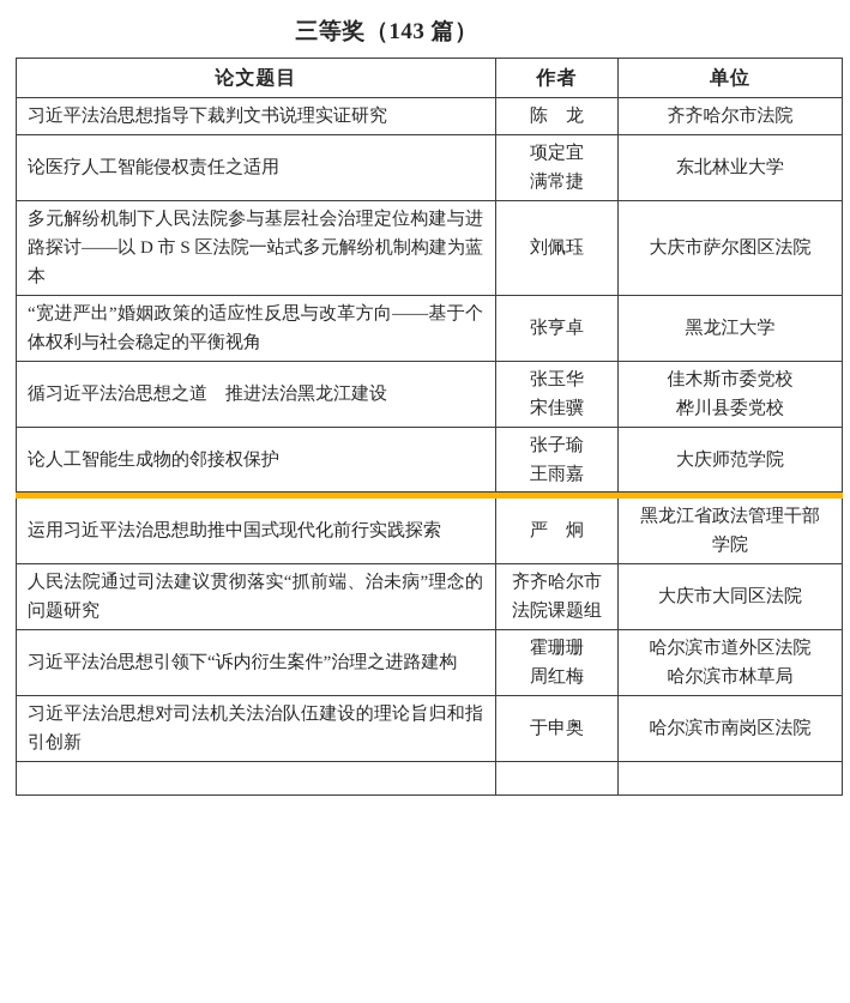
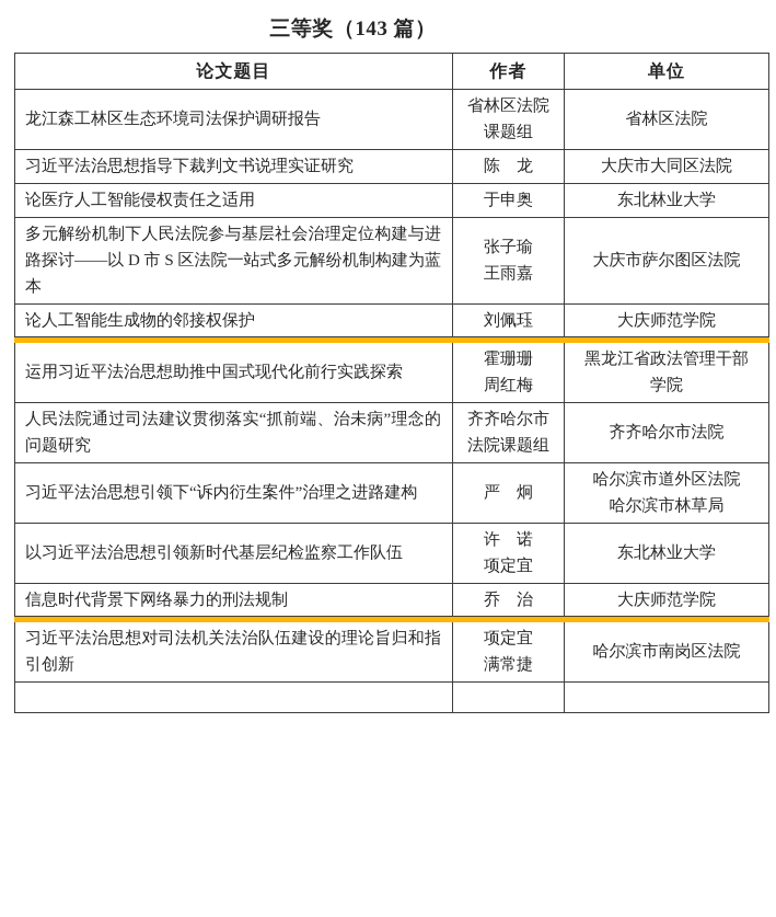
  三等奖（143 篇）
  论文题目	作者	单位
+ 龙江森工林区生态环境司法保护调研报告	省林区法院 课题组	省林区法院
- 习近平法治思想指导下裁判文书说理实证研究	陈 龙	齐齐哈尔市法院
+ 习近平法治思想指导下裁判文书说理实证研究	陈 龙	大庆市大同区法院
- 论医疗人工智能侵权责任之适用	项定宜 满常捷	东北林业大学
+ 论医疗人工智能侵权责任之适用	于申奥	东北林业大学
- 多元解纷机制下人民法院参与基层社会治理定位构建与进路探讨——以 D 市 S 区法院一站式多元解纷机制构建为蓝本	刘佩珏	大庆市萨尔图区法院
+ 多元解纷机制下人民法院参与基层社会治理定位构建与进路探讨——以 D 市 S 区法院一站式多元解纷机制构建为蓝本	张子瑜 王雨嘉	大庆市萨尔图区法院
- “宽进严出”婚姻政策的适应性反思与改革方向——基于个体权利与社会稳定的平衡视角	张亨卓	黑龙江大学
- 循习近平法治思想之道 推进法治黑龙江建设	张玉华 宋佳骥	佳木斯市委党校 桦川县委党校
- 论人工智能生成物的邻接权保护	张子瑜 王雨嘉	大庆师范学院
+ 论人工智能生成物的邻接权保护	刘佩珏	大庆师范学院
- 运用习近平法治思想助推中国式现代化前行实践探索	严 炯	黑龙江省政法管理干部 学院
+ 运用习近平法治思想助推中国式现代化前行实践探索	霍珊珊 周红梅	黑龙江省政法管理干部 学院
- 人民法院通过司法建议贯彻落实“抓前端、治未病”理念的问题研究	齐齐哈尔市 法院课题组	大庆市大同区法院
+ 人民法院通过司法建议贯彻落实“抓前端、治未病”理念的问题研究	齐齐哈尔市 法院课题组	齐齐哈尔市法院
- 习近平法治思想引领下“诉内衍生案件”治理之进路建构	霍珊珊 周红梅	哈尔滨市道外区法院 哈尔滨市林草局
+ 习近平法治思想引领下“诉内衍生案件”治理之进路建构	严 炯	哈尔滨市道外区法院 哈尔滨市林草局
+ 以习近平法治思想引领新时代基层纪检监察工作队伍	许 诺 项定宜	东北林业大学
+ 信息时代背景下网络暴力的刑法规制	乔 治	大庆师范学院
- 习近平法治思想对司法机关法治队伍建设的理论旨归和指引创新	于申奥	哈尔滨市南岗区法院
+ 习近平法治思想对司法机关法治队伍建设的理论旨归和指引创新	项定宜 满常捷	哈尔滨市南岗区法院
